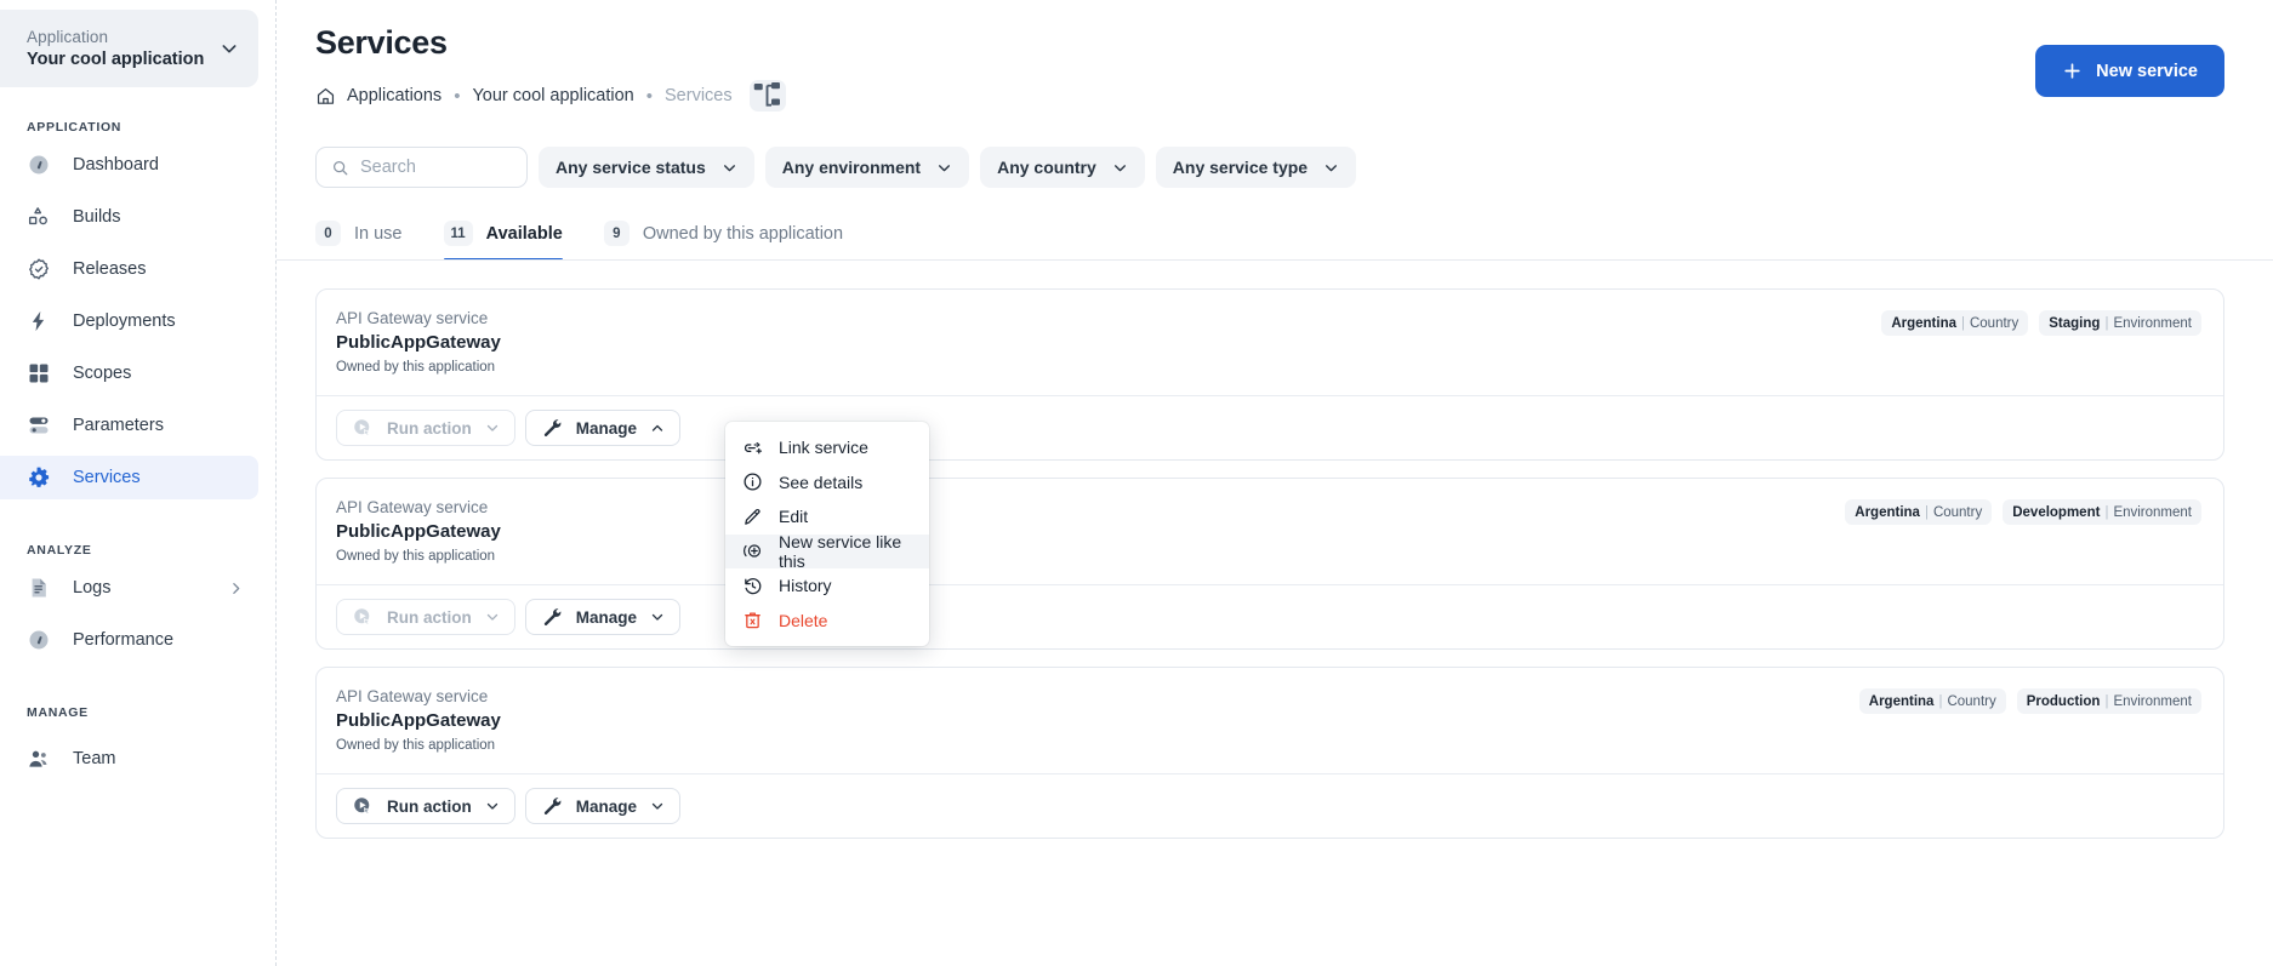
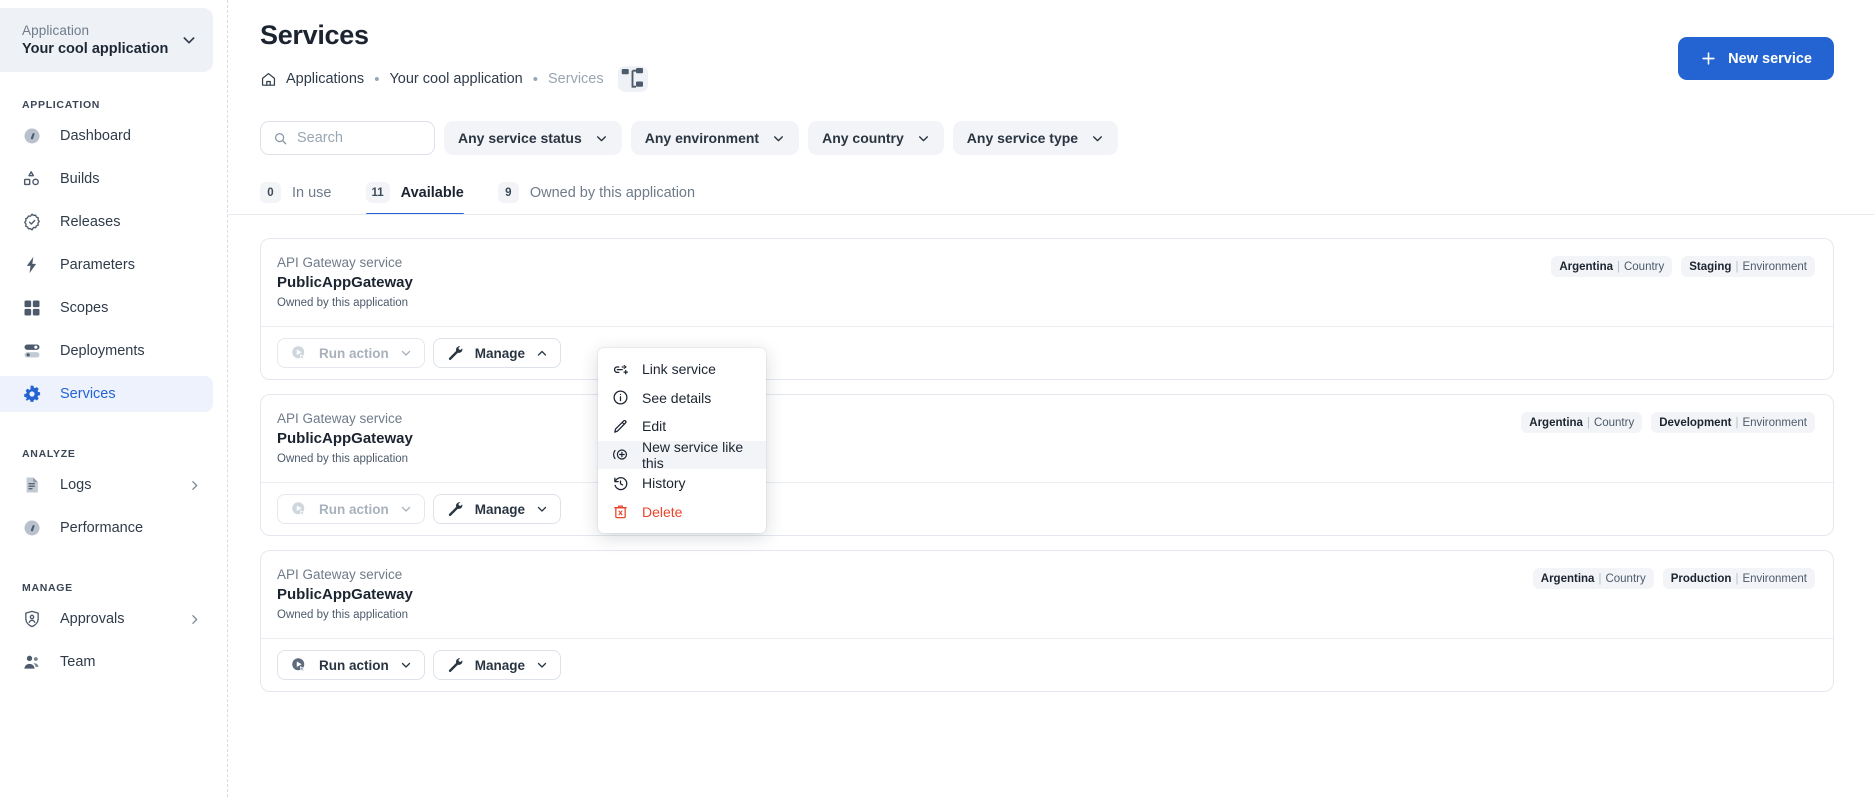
  Application
  Your cool application
  APPLICATION
  Dashboard
  Builds
  Releases
- Deployments
+ Parameters
  Scopes
- Parameters
+ Deployments
  Services
  ANALYZE
  Logs
  Performance
  MANAGE
+ Approvals
  Team
  Services
  Applications
  •
  Your cool application
  •
  Services
  New service
  Search
  Any service status
  Any environment
  Any country
  Any service type
  0
  In use
  11
  Available
  9
  Owned by this application
  API Gateway service
  PublicAppGateway
  Owned by this application
  Argentina
  |
  Country
  Staging
  |
  Environment
  Run action
  Manage
  API Gateway service
  PublicAppGateway
  Owned by this application
  Argentina
  |
  Country
  Development
  |
  Environment
  Run action
  Manage
  API Gateway service
  PublicAppGateway
  Owned by this application
  Argentina
  |
  Country
  Production
  |
  Environment
  Run action
  Manage
  Link service
  See details
  Edit
  New service like this
  History
  Delete
